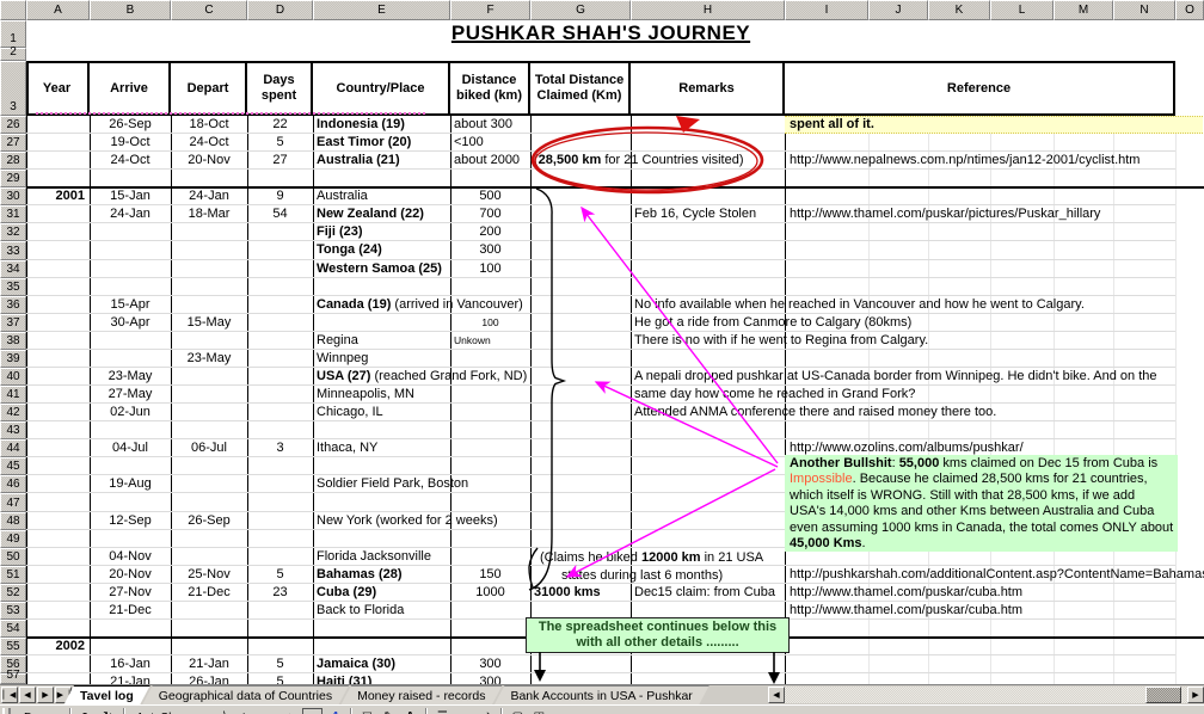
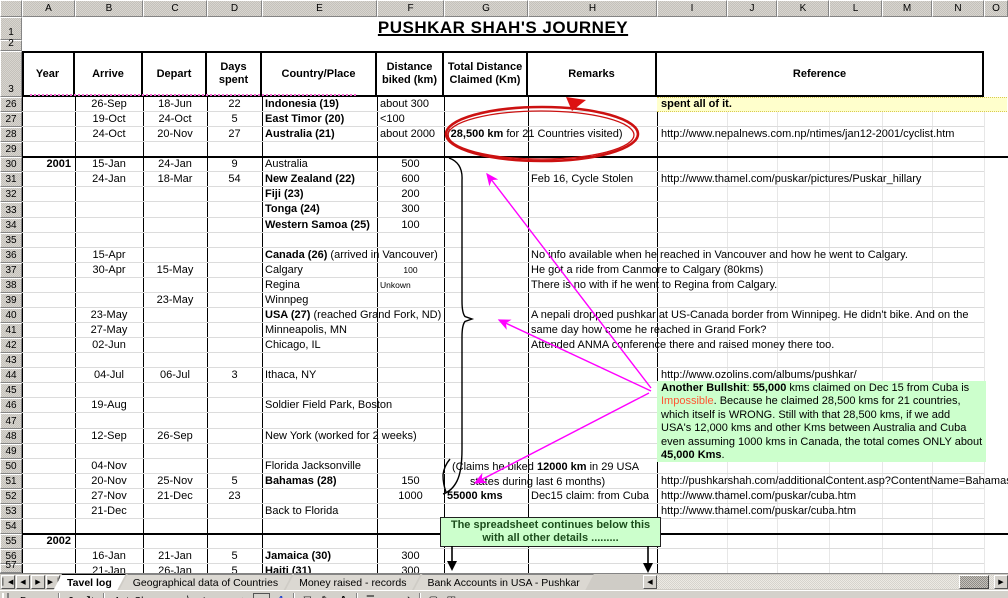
  A
  B
  C
  D
  E
  F
  G
  H
  I
  J
  K
  L
  M
  N
  O
  1
  2
  3
  26
  27
  28
  29
  30
  31
  32
  33
  34
  35
  36
  37
  38
  39
  40
  41
  42
  43
  44
  45
  46
  47
  48
  49
  50
  51
  52
  53
  54
  55
  56
  57
  PUSHKAR SHAH'S JOURNEY
  Year
  Arrive
  Depart
  Days spent
  Country/Place
  Distance biked (km)
  Total Distance Claimed (Km)
  Remarks
  Reference
  26-Sep
- 18-Oct
+ 18-Jun
  22
  Indonesia (19)
  about 300
  19-Oct
  24-Oct
  5
  East Timor (20)
  <100
  24-Oct
  20-Nov
  27
  Australia (21)
  about 2000
  (28,500 km for 21 Countries visited)
  http://www.nepalnews.com.np/ntimes/jan12-2001/cyclist.htm
  2001
  15-Jan
  24-Jan
  9
  Australia
  500
  24-Jan
  18-Mar
  54
  New Zealand (22)
- 700
+ 600
  Feb 16, Cycle Stolen
  http://www.thamel.com/puskar/pictures/Puskar_hillary
  Fiji (23)
  200
  Tonga (24)
  300
  Western Samoa (25)
  100
  15-Apr
- Canada (19) (arrived in Vancouver)
+ Canada (26) (arrived in Vancouver)
  Nonfo available when he reached in Vancouver and how he went to Calgary.
  30-Apr
  15-May
+ Calgary
  100
  He got a ride from Canmore to Calgary (80kms)
  Regina
  Unkown
  There is no with if he went to Regina from Calgary.
  23-May
  Winnpeg
  23-May
  USA (27) (reached Grand Fork, ND)
  A nepali dropped pushkar at US-Canada border from Winnipeg. He didn't bike. And on the
  27-May
  Minneapolis, MN
  same day how come he reached in Grand Fork?
  02-Jun
  Chicago, IL
  Atteded ANMA conference there and raised money there too.
  04-Jul
  06-Jul
  3
  Ithaca, NY
  http://www.ozolins.com/albums/pushkar/
  19-Aug
  Soldier Field Park, Boston
  12-Sep
  26-Sep
  New York (worked for 2 weeks)
  04-Nov
  Florida Jacksonville
  20-Nov
  25-Nov
  5
  Bahamas (28)
  150
  http://pushkarshah.com/additionalContent.asp?ContentName=Bahama
  27-Nov
  21-Dec
  23
- Cuba (29)
  1000
- 31000 kms
+ 55000 kms
  Dec15 claim: from Cuba
  http://www.thamel.com/puskar/cuba.htm
  21-Dec
  Back to Florida
  http://www.thamel.com/puskar/cuba.htm
  2002
  16-Jan
  21-Jan
  5
  Jamaica (30)
  300
  21-Jan
  26-Jan
  5
  Haiti (31)
  300
  spent all of it.
  Another Bullshit: 55,000 kms claimed on Dec 15 from Cuba is
  Impossible. Because he claimed 28,500 kms for 21 countries,
  which itself is WRONG. Still with that 28,500 kms, if we add
- USA's 14,000 kms and other Kms between Australia and Cuba
+ USA's 12,000 kms and other Kms between Australia and Cuba
  even assuming 1000 kms in Canada, the total comes ONLY about
  45,000 Kms.
- (Claims he biked 12000 km in 21 USA
+ (Claims he biked 12000 km in 29 USA
  sates during last 6 months)
  The spreadsheet continues below this
  with all other details .........
  Tavel log
  Geographical data of Countries
  Money raised - records
  Bank Accounts in USA - Pushkar
